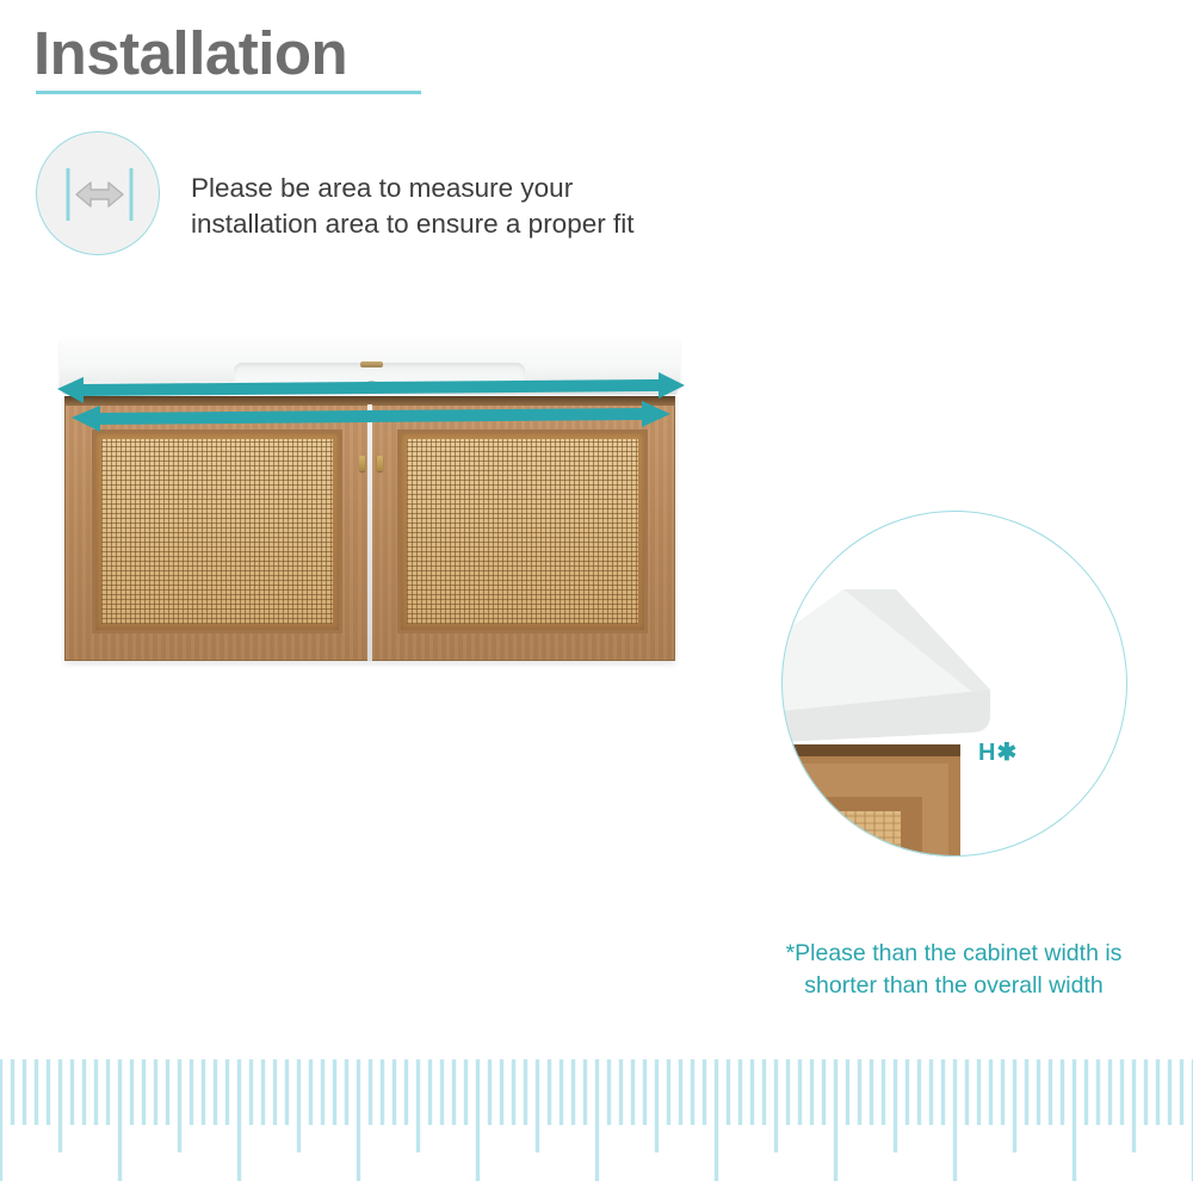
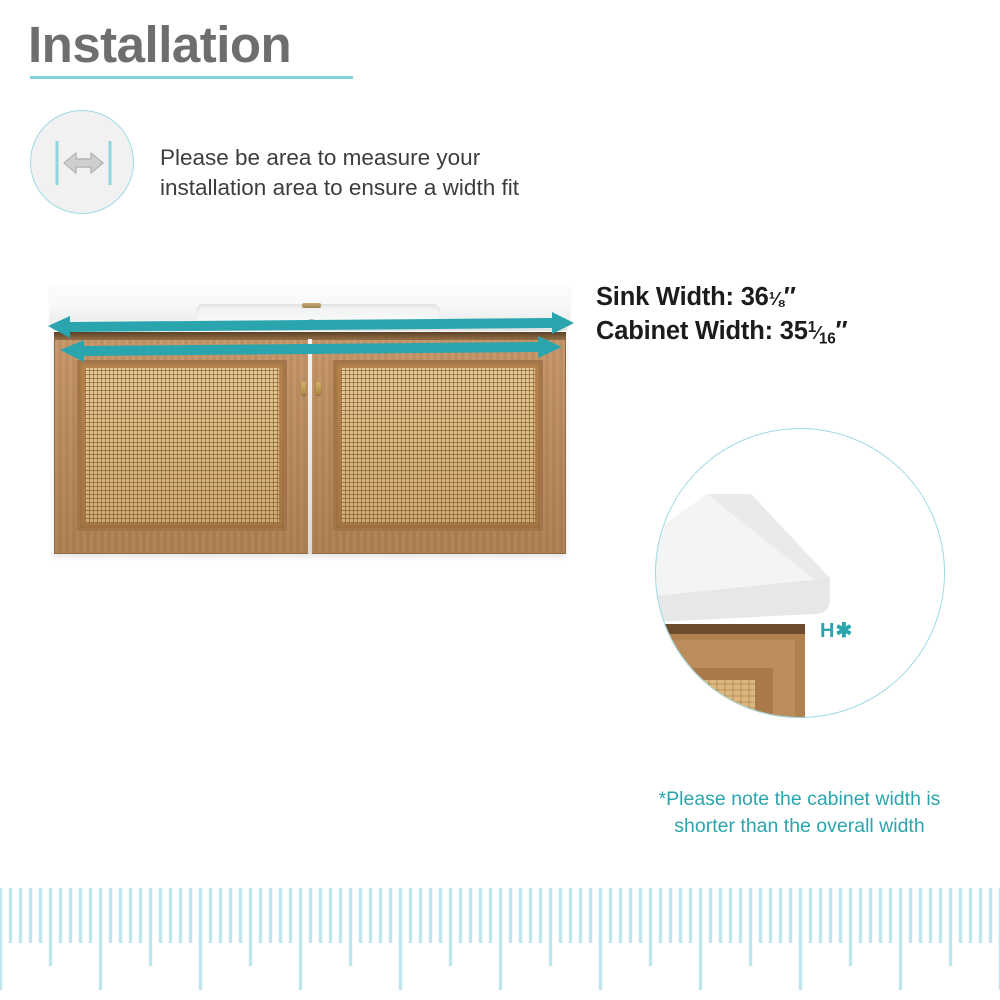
  Installation
  Please be area to measure your
- installation area to ensure a proper fit
+ installation area to ensure a width fit
+ Sink Width: 36⅛″
+ Cabinet Width: 351⁄16″
  H✱
- *Please than the cabinet width is
+ *Please note the cabinet width is
  shorter than the overall width
